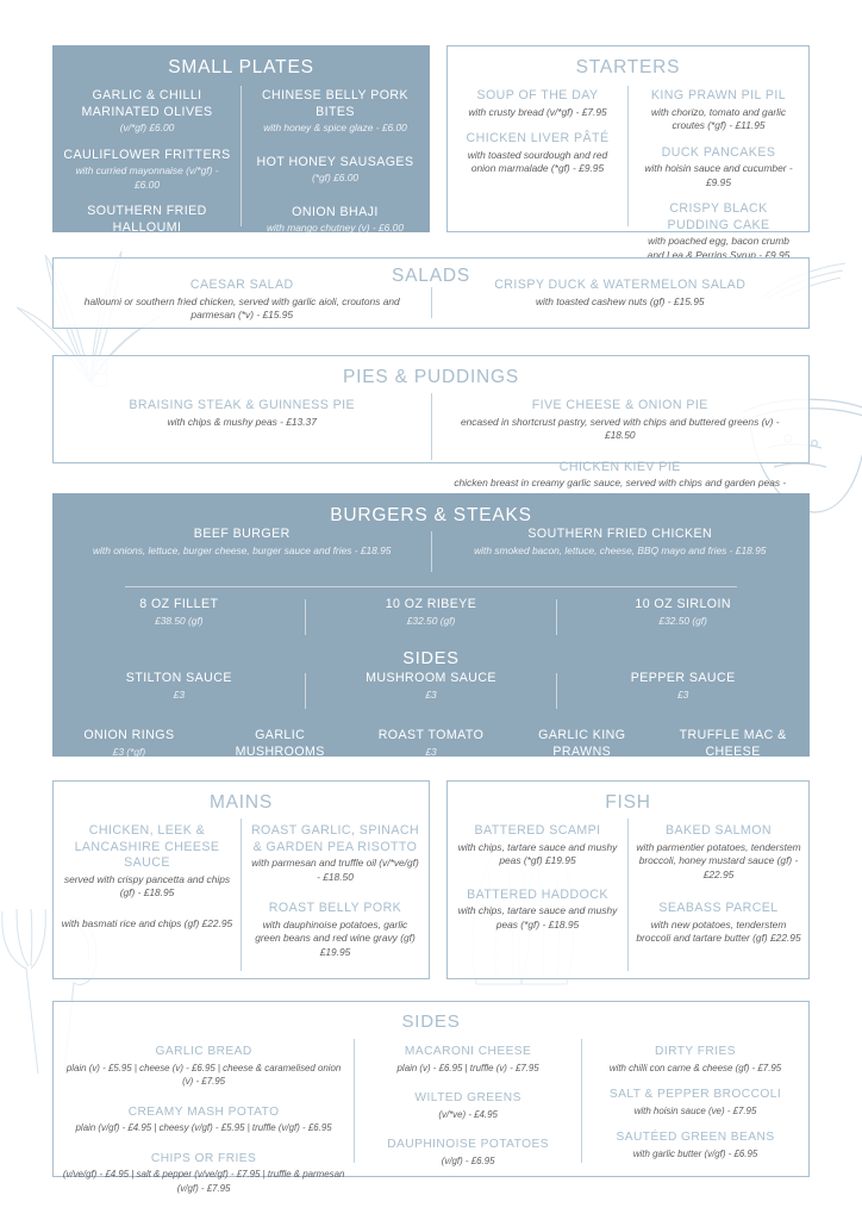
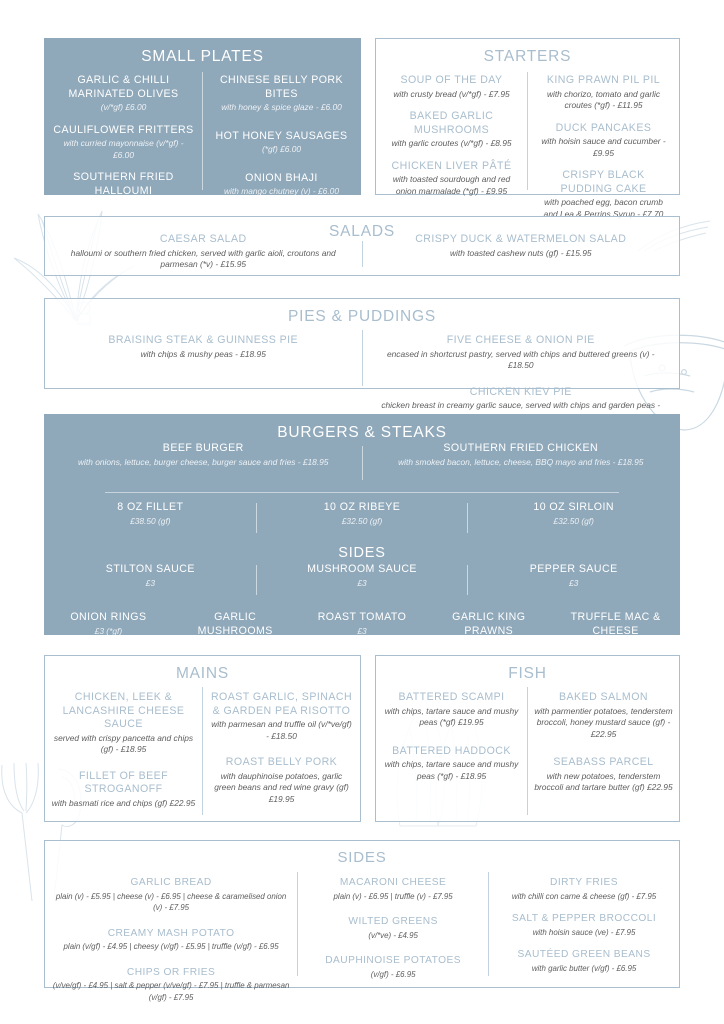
  SMALL PLATES
  GARLIC & CHILLI MARINATED OLIVES
  (v/*gf) £6.00
  CAULIFLOWER FRITTERS
  with curried mayonnaise (v/*gf) - £6.00
  SOUTHERN FRIED HALLOUMI
  CHINESE BELLY PORK BITES
  with honey & spice glaze - £6.00
  HOT HONEY SAUSAGES
  (*gf) £6.00
  ONION BHAJI
  with mango chutney (v) - £6.00
  STARTERS
  SOUP OF THE DAY
  with crusty bread (v/*gf) - £7.95
+ BAKED GARLIC MUSHROOMS
+ with garlic croutes (v/*gf) - £8.95
  CHICKEN LIVER PÂTÉ
  with toasted sourdough and red onion marmalade (*gf) - £9.95
  KING PRAWN PIL PIL
  with chorizo, tomato and garlic croutes (*gf) - £11.95
  DUCK PANCAKES
  with hoisin sauce and cucumber - £9.95
  CRISPY BLACK PUDDING CAKE
- with poached egg, bacon crumb and Lea & Perrins Syrup - £9.95
+ with poached egg, bacon crumb and Lea & Perrins Syrup - £7.70
  SALADS
  CAESAR SALAD
  halloumi or southern fried chicken, served with garlic aioli, croutons and parmesan (*v) - £15.95
  CRISPY DUCK & WATERMELON SALAD
  with toasted cashew nuts (gf) - £15.95
  PIES & PUDDINGS
  BRAISING STEAK & GUINNESS PIE
- with chips & mushy peas - £13.37
+ with chips & mushy peas - £18.95
  FIVE CHEESE & ONION PIE
  encased in shortcrust pastry, served with chips and buttered greens (v) - £18.50
  CHICKEN KIEV PIE
  chicken breast in creamy garlic sauce, served with chips and garden peas -
  BURGERS & STEAKS
  BEEF BURGER
  with onions, lettuce, burger cheese, burger sauce and fries - £18.95
  SOUTHERN FRIED CHICKEN
  with smoked bacon, lettuce, cheese, BBQ mayo and fries - £18.95
  8 OZ FILLET
  £38.50 (gf)
  10 OZ RIBEYE
  £32.50 (gf)
  10 OZ SIRLOIN
  £32.50 (gf)
  SIDES
  STILTON SAUCE
  £3
  MUSHROOM SAUCE
  £3
  PEPPER SAUCE
  £3
  ONION RINGS
  £3 (*gf)
  GARLIC MUSHROOMS
  ROAST TOMATO
  £3
  GARLIC KING PRAWNS
  TRUFFLE MAC & CHEESE
  MAINS
  CHICKEN, LEEK & LANCASHIRE CHEESE SAUCE
  served with crispy pancetta and chips (gf) - £18.95
+ FILLET OF BEEF STROGANOFF
  with basmati rice and chips (gf) £22.95
  ROAST GARLIC, SPINACH & GARDEN PEA RISOTTO
  with parmesan and truffle oil (v/*ve/gf) - £18.50
  ROAST BELLY PORK
  with dauphinoise potatoes, garlic green beans and red wine gravy (gf) £19.95
  FISH
  BATTERED SCAMPI
  with chips, tartare sauce and mushy peas (*gf) £19.95
  BATTERED HADDOCK
  with chips, tartare sauce and mushy peas (*gf) - £18.95
  BAKED SALMON
  with parmentier potatoes, tenderstem broccoli, honey mustard sauce (gf) - £22.95
  SEABASS PARCEL
  with new potatoes, tenderstem broccoli and tartare butter (gf) £22.95
  SIDES
  GARLIC BREAD
  plain (v) - £5.95 | cheese (v) - £6.95 | cheese & caramelised onion (v) - £7.95
  CREAMY MASH POTATO
  plain (v/gf) - £4.95 | cheesy (v/gf) - £5.95 | truffle (v/gf) - £6.95
  CHIPS OR FRIES
  (v/ve/gf) - £4.95 | salt & pepper (v/ve/gf) - £7.95 | truffle & parmesan (v/gf) - £7.95
  MACARONI CHEESE
  plain (v) - £6.95 | truffle (v) - £7.95
  WILTED GREENS
  (v/*ve) - £4.95
  DAUPHINOISE POTATOES
  (v/gf) - £6.95
  DIRTY FRIES
  with chilli con carne & cheese (gf) - £7.95
  SALT & PEPPER BROCCOLI
  with hoisin sauce (ve) - £7.95
  SAUTÉED GREEN BEANS
  with garlic butter (v/gf) - £6.95
